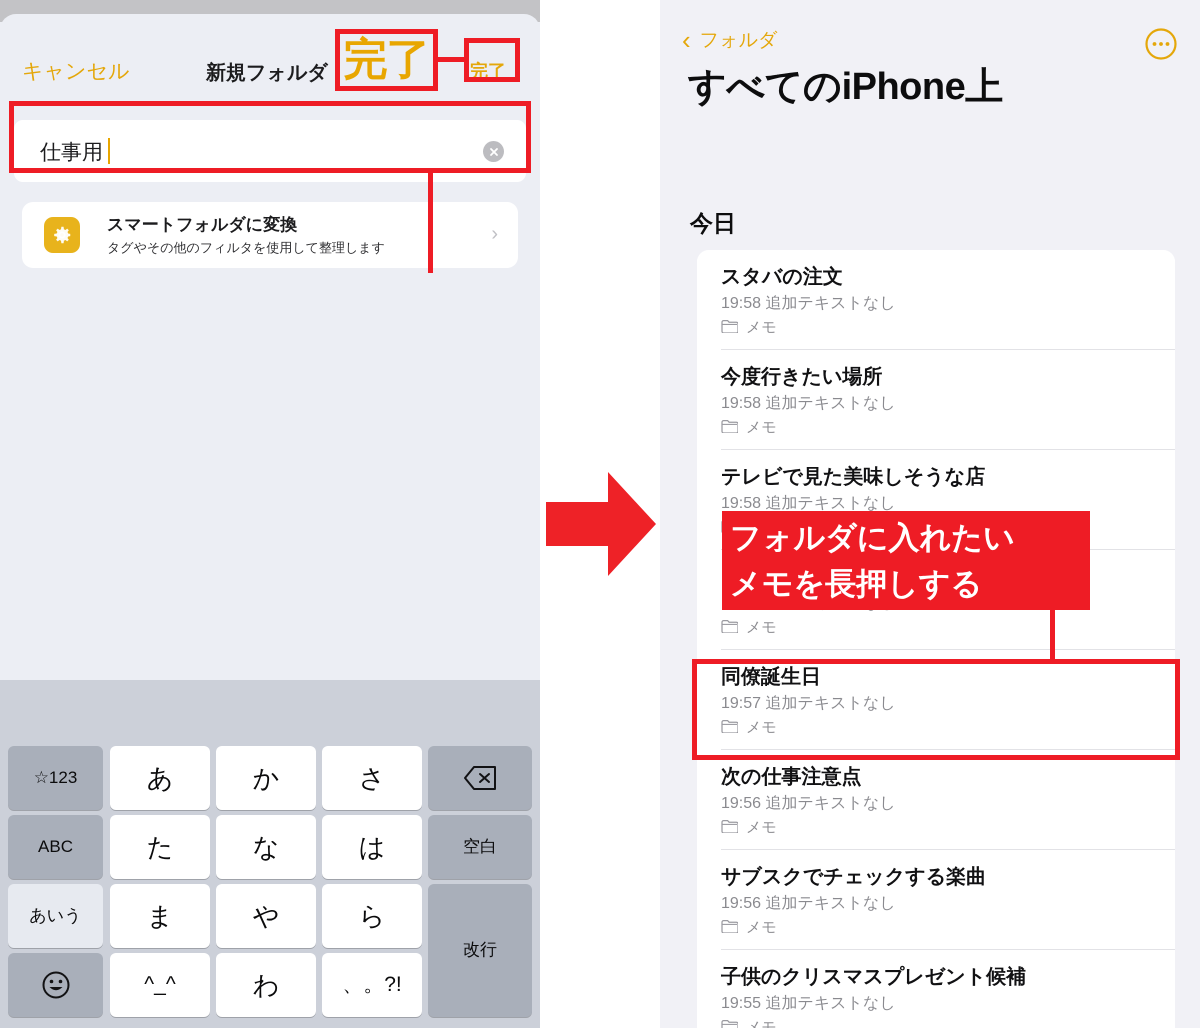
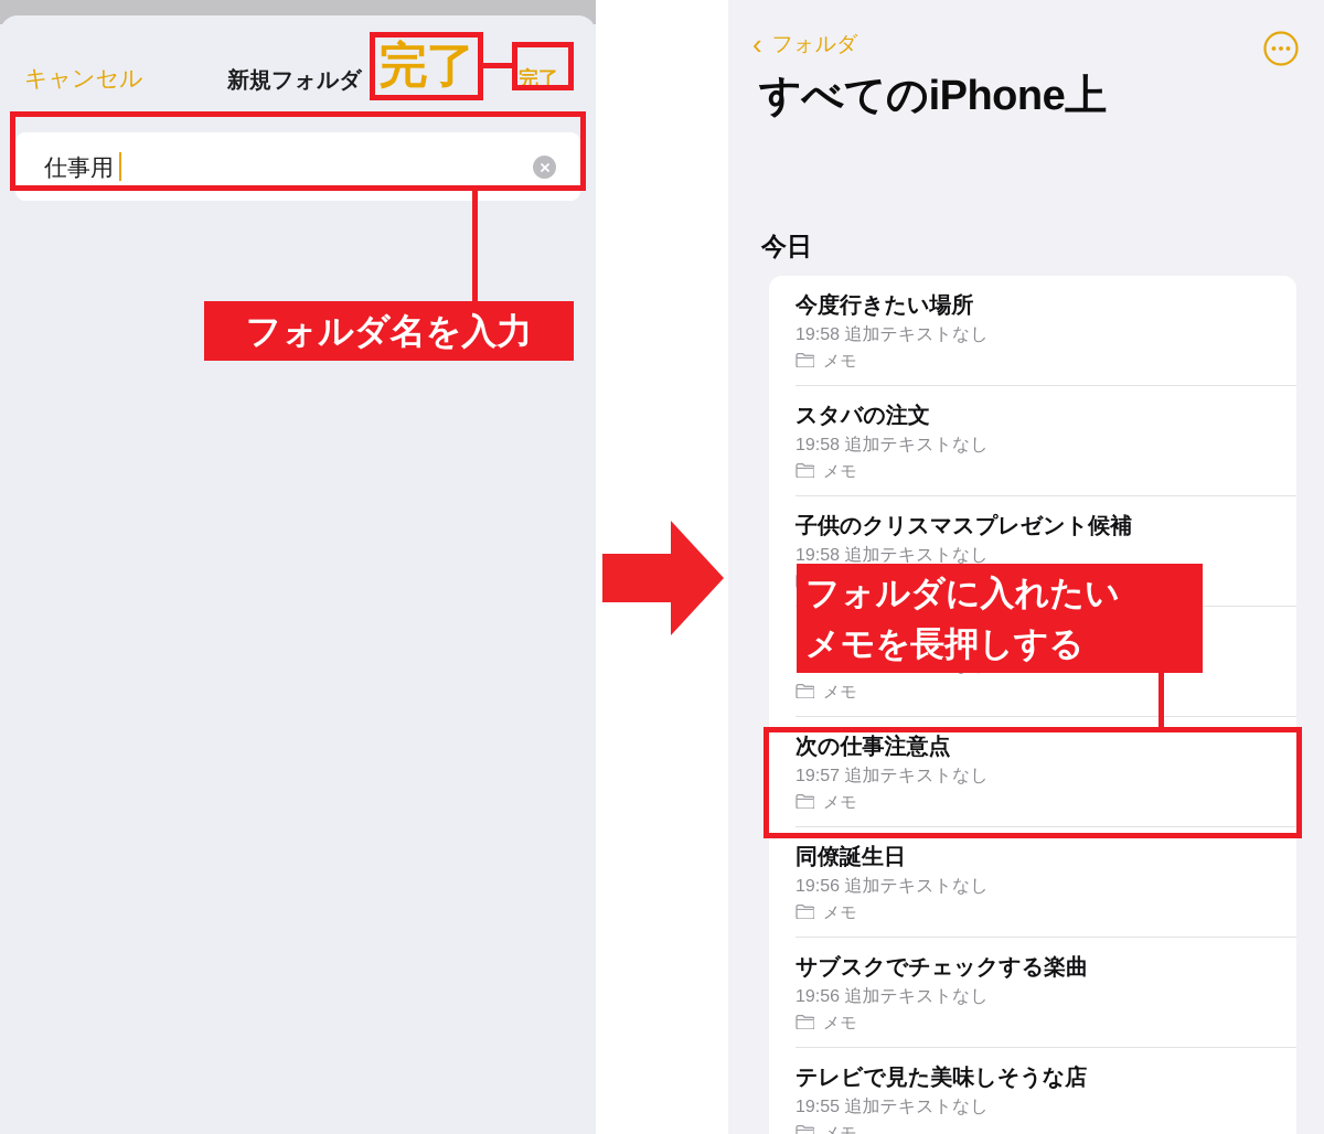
  キャンセル
  新規フォルダ
  完了
  仕事用
- スマートフォルダに変換
- タグやその他のフィルタを使用して整理します
- ›
- ☆123
- あ
- か
- さ
- ABC
- た
- な
- は
- 空白
- あいう
- ま
- や
- ら
- 改行
- ^_^
- わ
- 、。?!
  完了
+ フォルダ名を入力
  ‹
  フォルダ
  すべてのiPhone上
  今日
- スタバの注文
+ 今度行きたい場所
  19:58 追加テキストなし
  メモ
- 今度行きたい場所
+ スタバの注文
  19:58 追加テキストなし
  メモ
- テレビで見た美味しそうな店
+ 子供のクリスマスプレゼント候補
  19:58 追加テキストなし
  メモ
- 同僚誕生日
+ 次の仕事注意点
  19:57 追加テキストなし
  メモ
- 次の仕事注意点
+ 同僚誕生日
  19:56 追加テキストなし
  メモ
  サブスクでチェックする楽曲
  19:56 追加テキストなし
  メモ
- 子供のクリスマスプレゼント候補
+ テレビで見た美味しそうな店
  19:55 追加テキストなし
  フォルダに入れたい
  メモを長押しする
